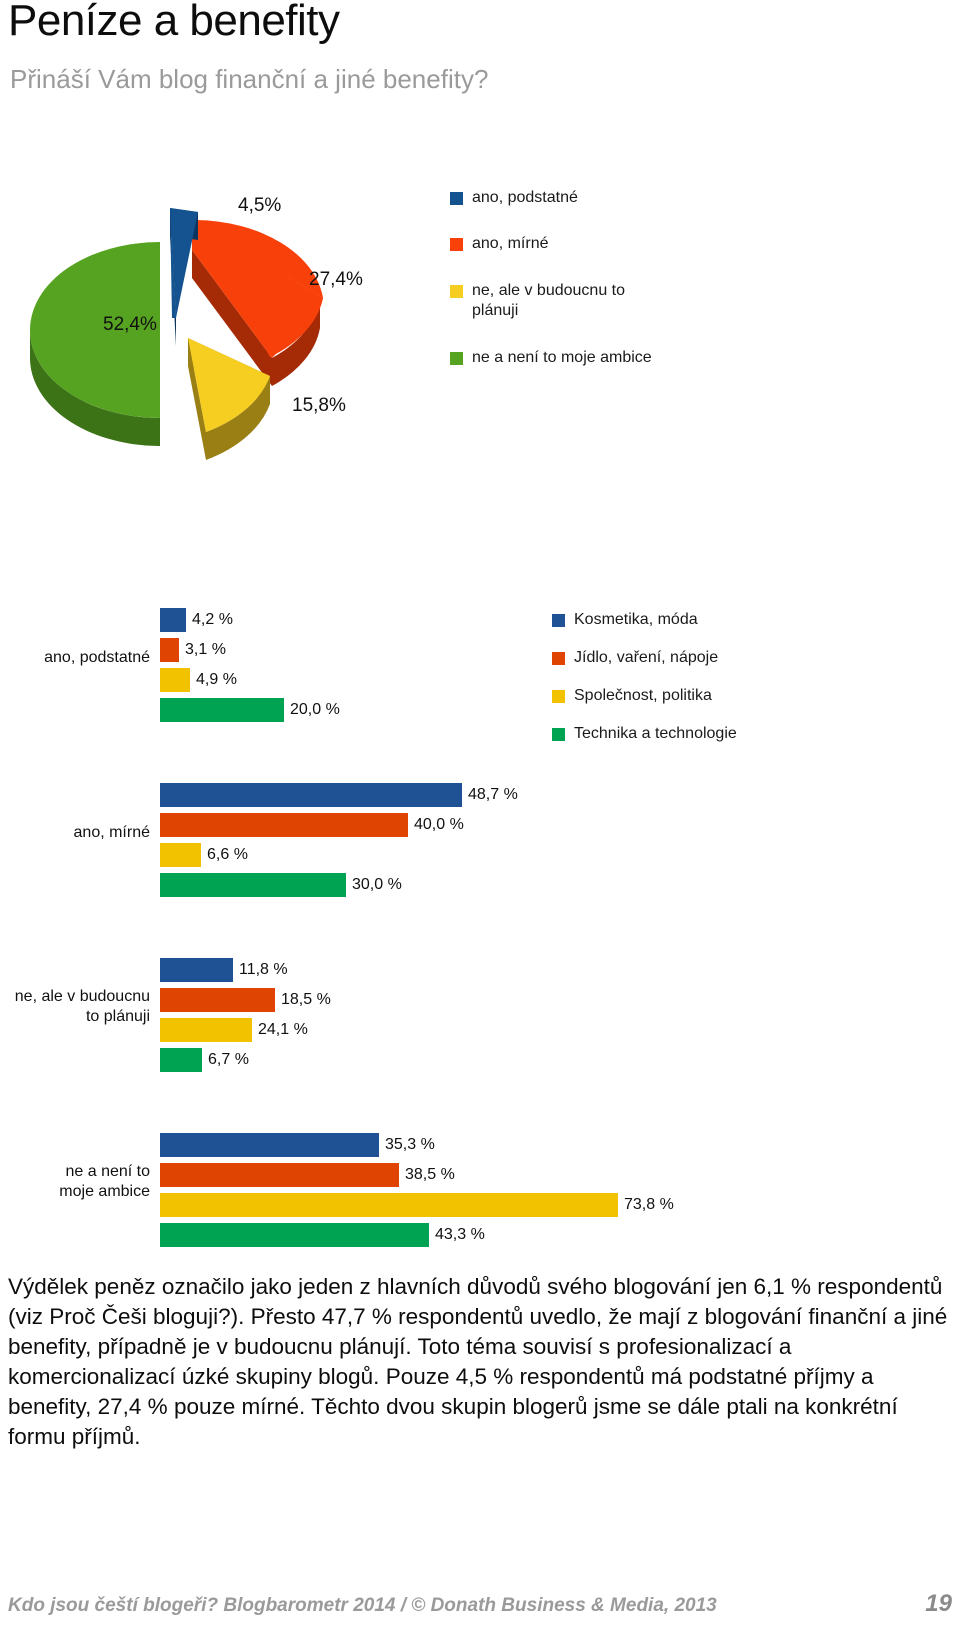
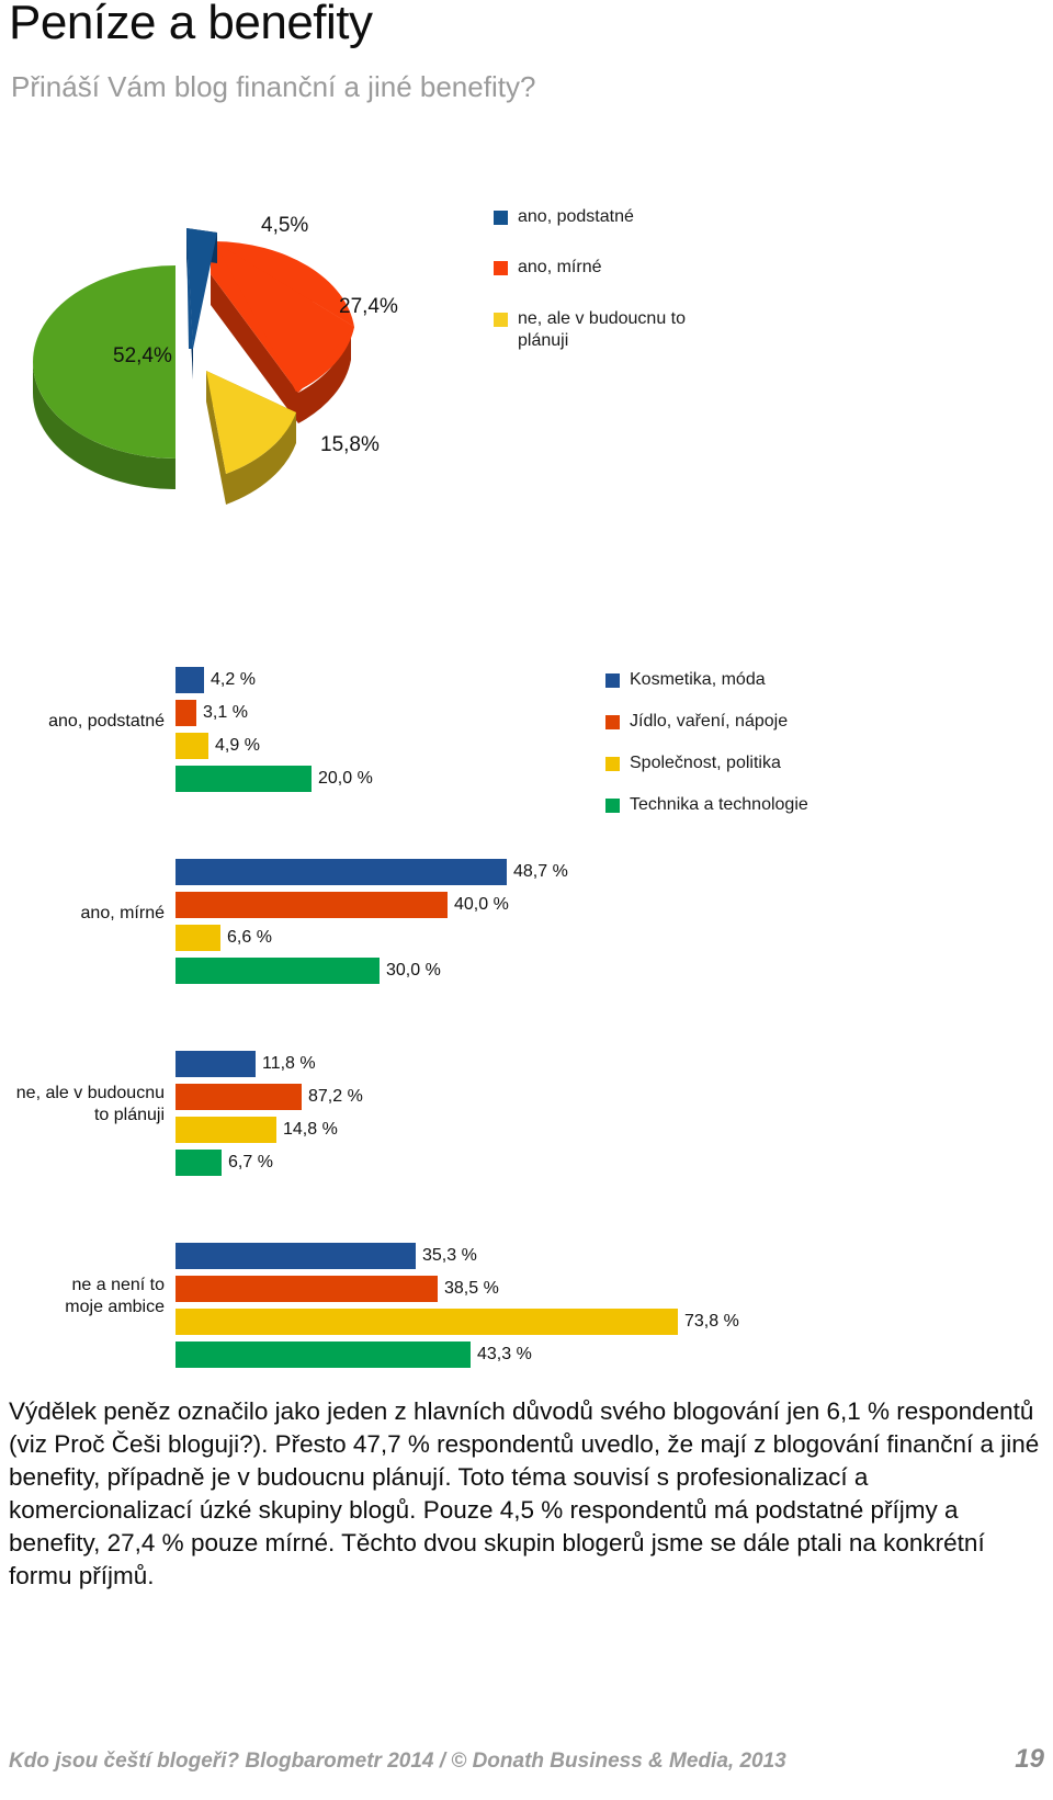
  Peníze a benefity
  Přináší Vám blog finanční a jiné benefity?
  4,5%
  27,4%
  15,8%
  52,4%
  ano, podstatné
  ano, mírné
  ne, ale v budoucnu to plánuji
- ne a není to moje ambice
  Kosmetika, móda
  Jídlo, vaření, nápoje
  Společnost, politika
  Technika a technologie
  ano, podstatné
  4,2 %
  3,1 %
  4,9 %
  20,0 %
  ano, mírné
  48,7 %
  40,0 %
  6,6 %
  30,0 %
  ne, ale v budoucnu
  to plánuji
  11,8 %
- 18,5 %
+ 87,2 %
- 24,1 %
+ 14,8 %
  6,7 %
  ne a není to
  moje ambice
  35,3 %
  38,5 %
  73,8 %
  43,3 %
  Výdělek peněz označilo jako jeden z hlavních důvodů svého blogování jen 6,1 % respondentů (viz Proč Češi bloguji?). Přesto 47,7 % respondentů uvedlo, že mají z blogování finanční a jiné benefity, případně je v budoucnu plánují. Toto téma souvisí s profesionalizací a komercionalizací úzké skupiny blogů. Pouze 4,5 % respondentů má podstatné příjmy a benefity, 27,4 % pouze mírné. Těchto dvou skupin blogerů jsme se dále ptali na konkrétní formu příjmů.
  Kdo jsou čeští blogeři? Blogbarometr 2014 / © Donath Business & Media, 2013
  19
